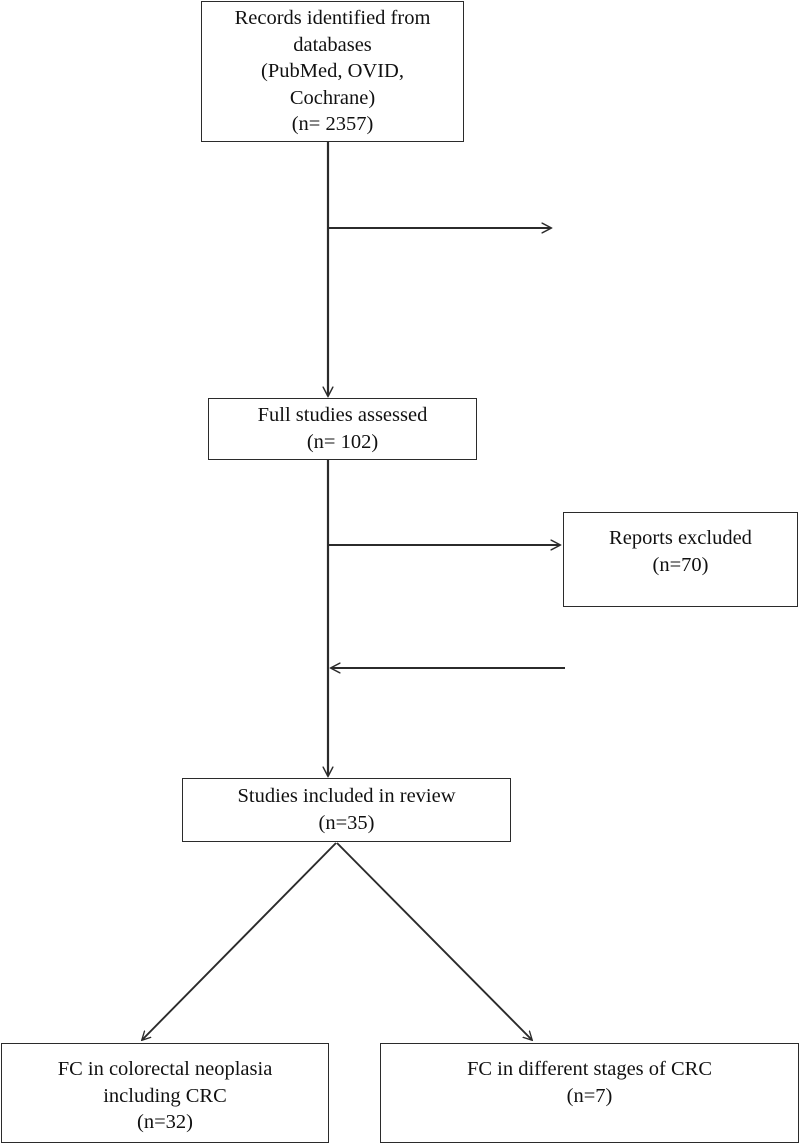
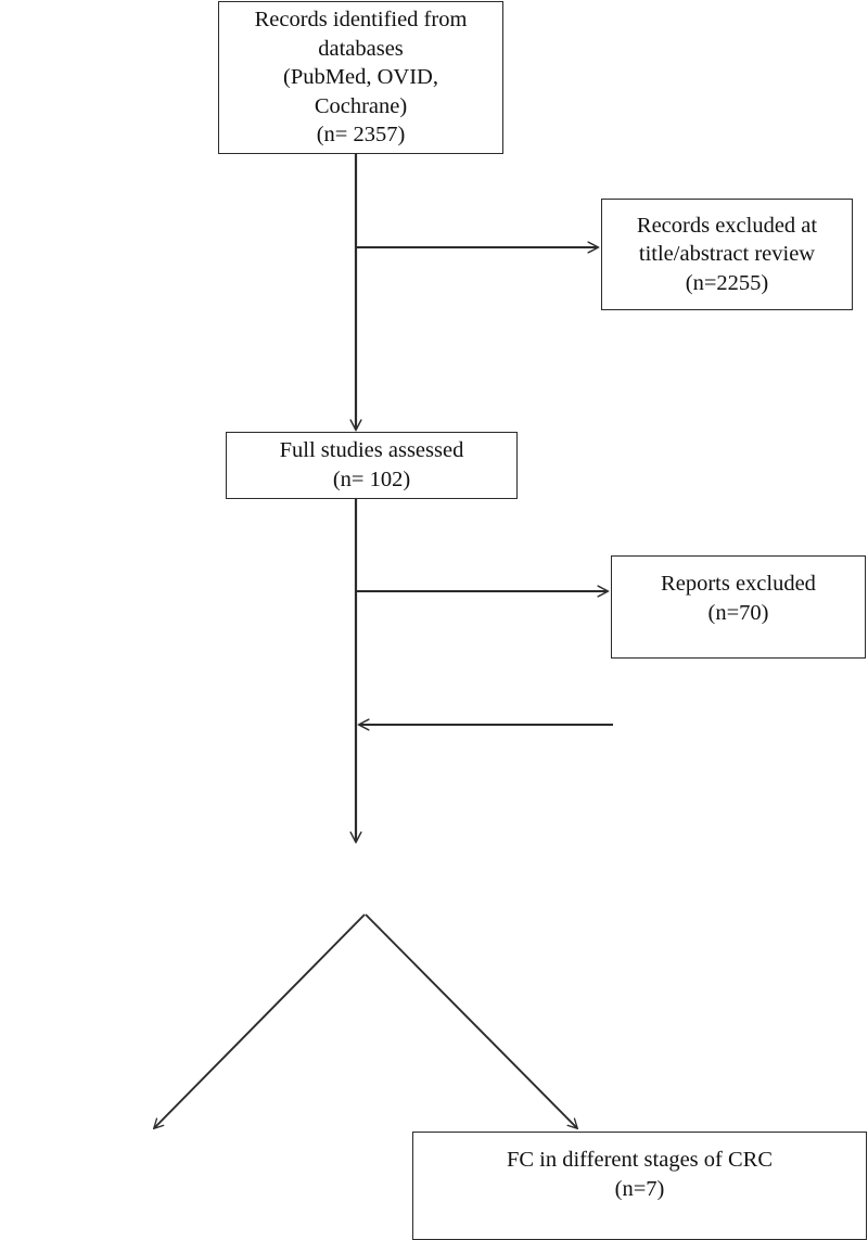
  Records identified from
  databases
  (PubMed, OVID,
  Cochrane)
  (n= 2357)
+ Records excluded at
+ title/abstract review
+ (n=2255)
  Full studies assessed
  (n= 102)
  Reports excluded
  (n=70)
- Studies included in review
- (n=35)
- FC in colorectal neoplasia
- including CRC
- (n=32)
  FC in different stages of CRC
  (n=7)
